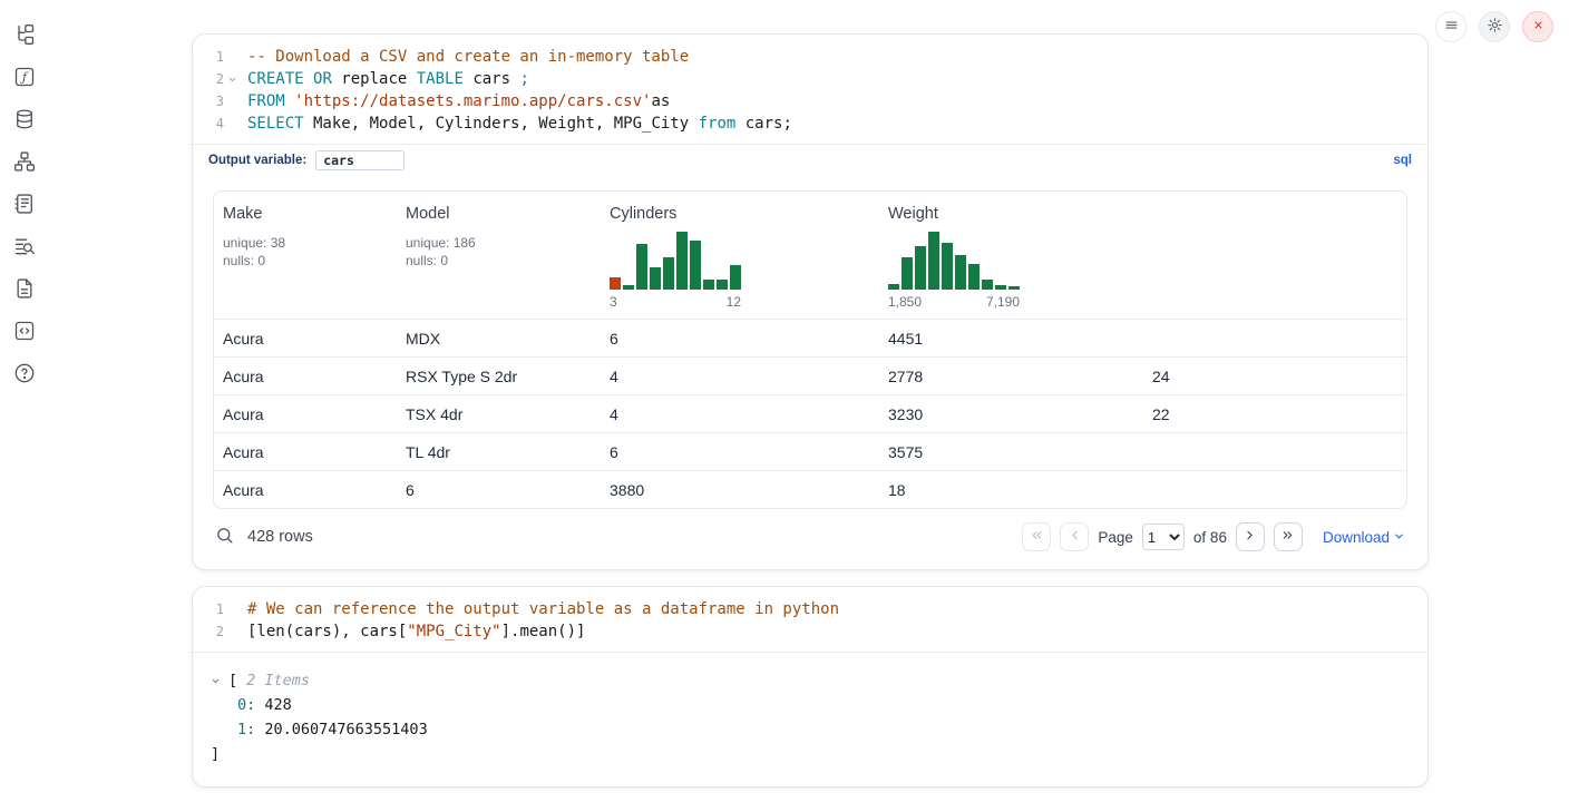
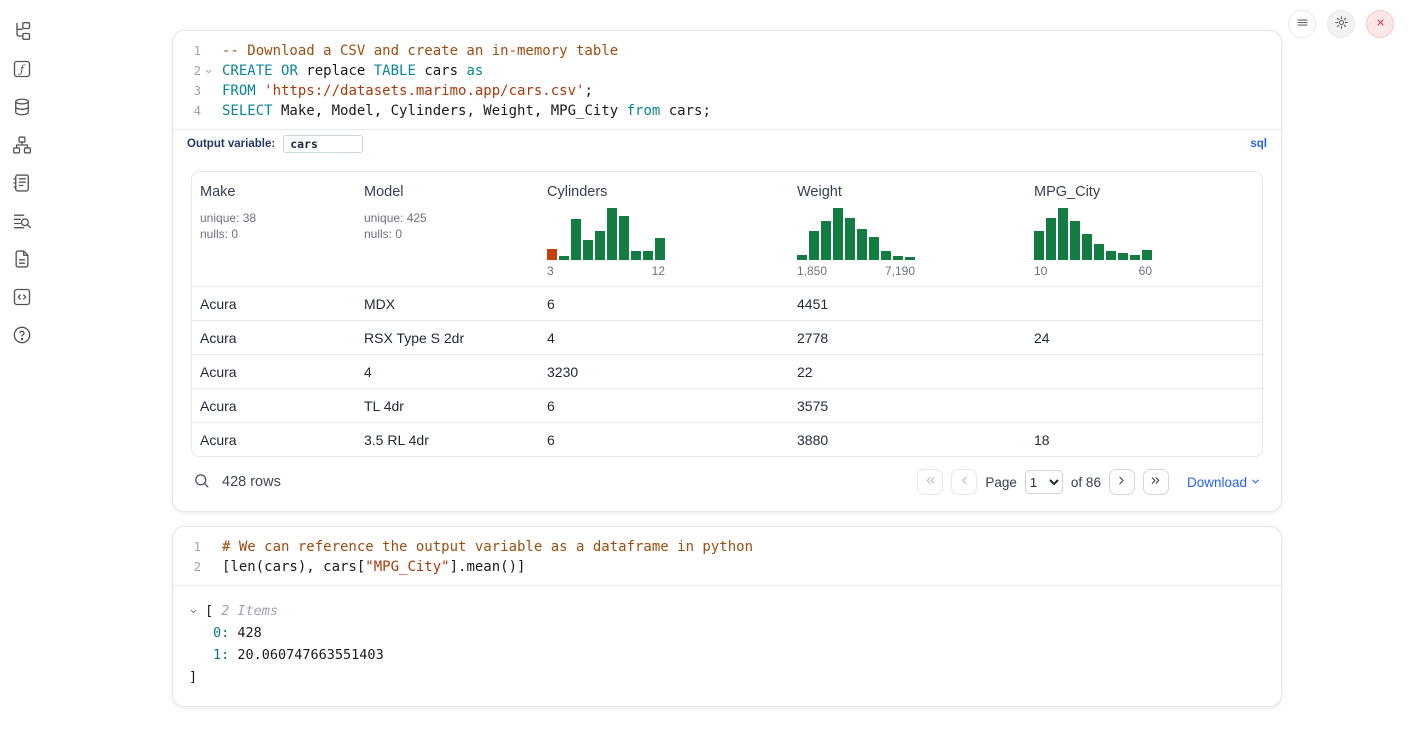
  ƒ
  1
  -- Download a CSV and create an in-memory table
  2
- CREATE OR replace TABLE cars ;
+ CREATE OR replace TABLE cars as
  3
- FROM 'https://datasets.marimo.app/cars.csv'as
+ FROM 'https://datasets.marimo.app/cars.csv';
  4
  SELECT Make, Model, Cylinders, Weight, MPG_City from cars;
  Output variable:
  cars
  sql
  Make
  unique: 38
  nulls: 0
  Model
- unique: 186
+ unique: 425
  nulls: 0
  Cylinders
  3
  12
  Weight
  1,850
  7,190
+ MPG_City
+ 10
+ 60
  Acura
  MDX
  6
  4451
  Acura
  RSX Type S 2dr
  4
  2778
  24
  Acura
- TSX 4dr
  4
  3230
  22
  Acura
  TL 4dr
  6
  3575
  Acura
+ 3.5 RL 4dr
  6
  3880
  18
  428 rows
  Page
  1
  of 86
  Download
  1
  # We can reference the output variable as a dataframe in python
  2
  [len(cars), cars["MPG_City"].mean()]
  [
  2 Items
  0: 428
  1: 20.060747663551403
  ]
